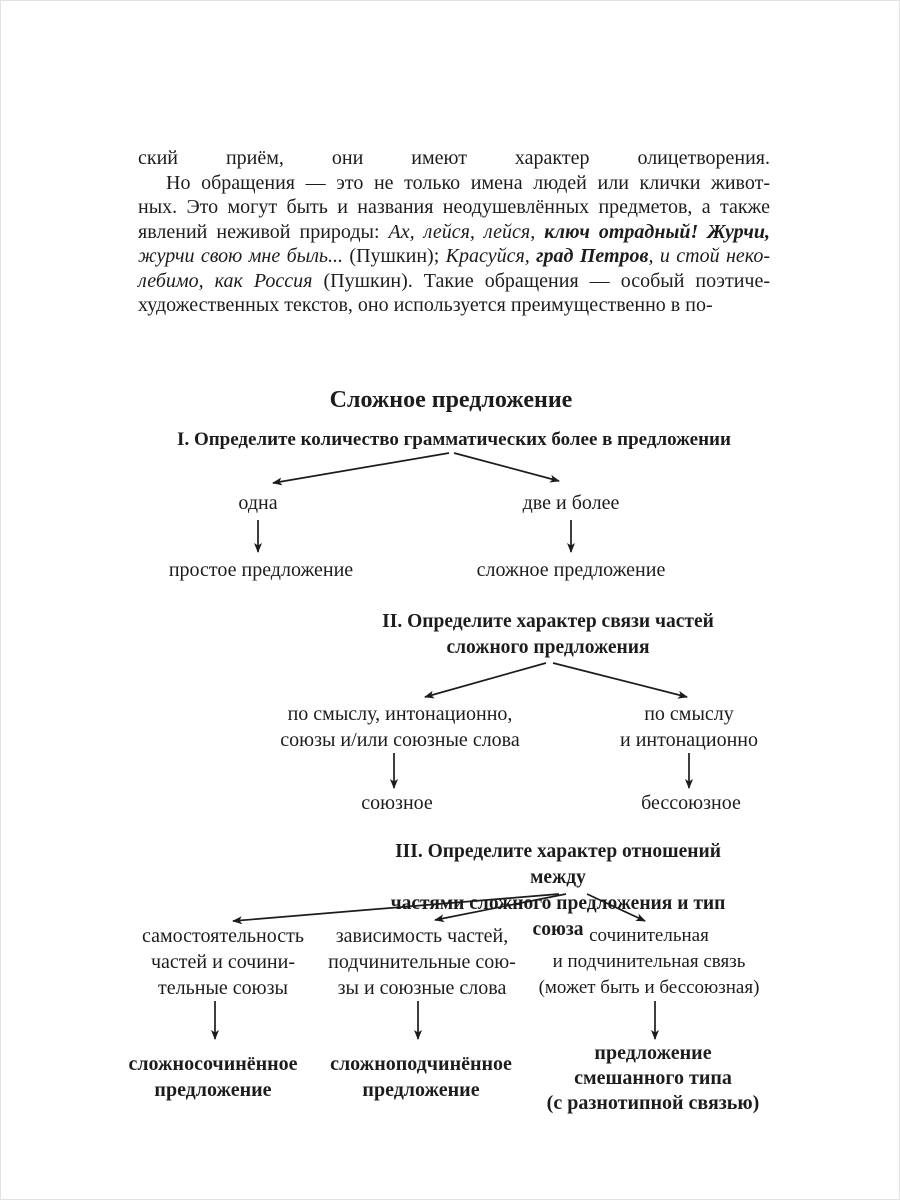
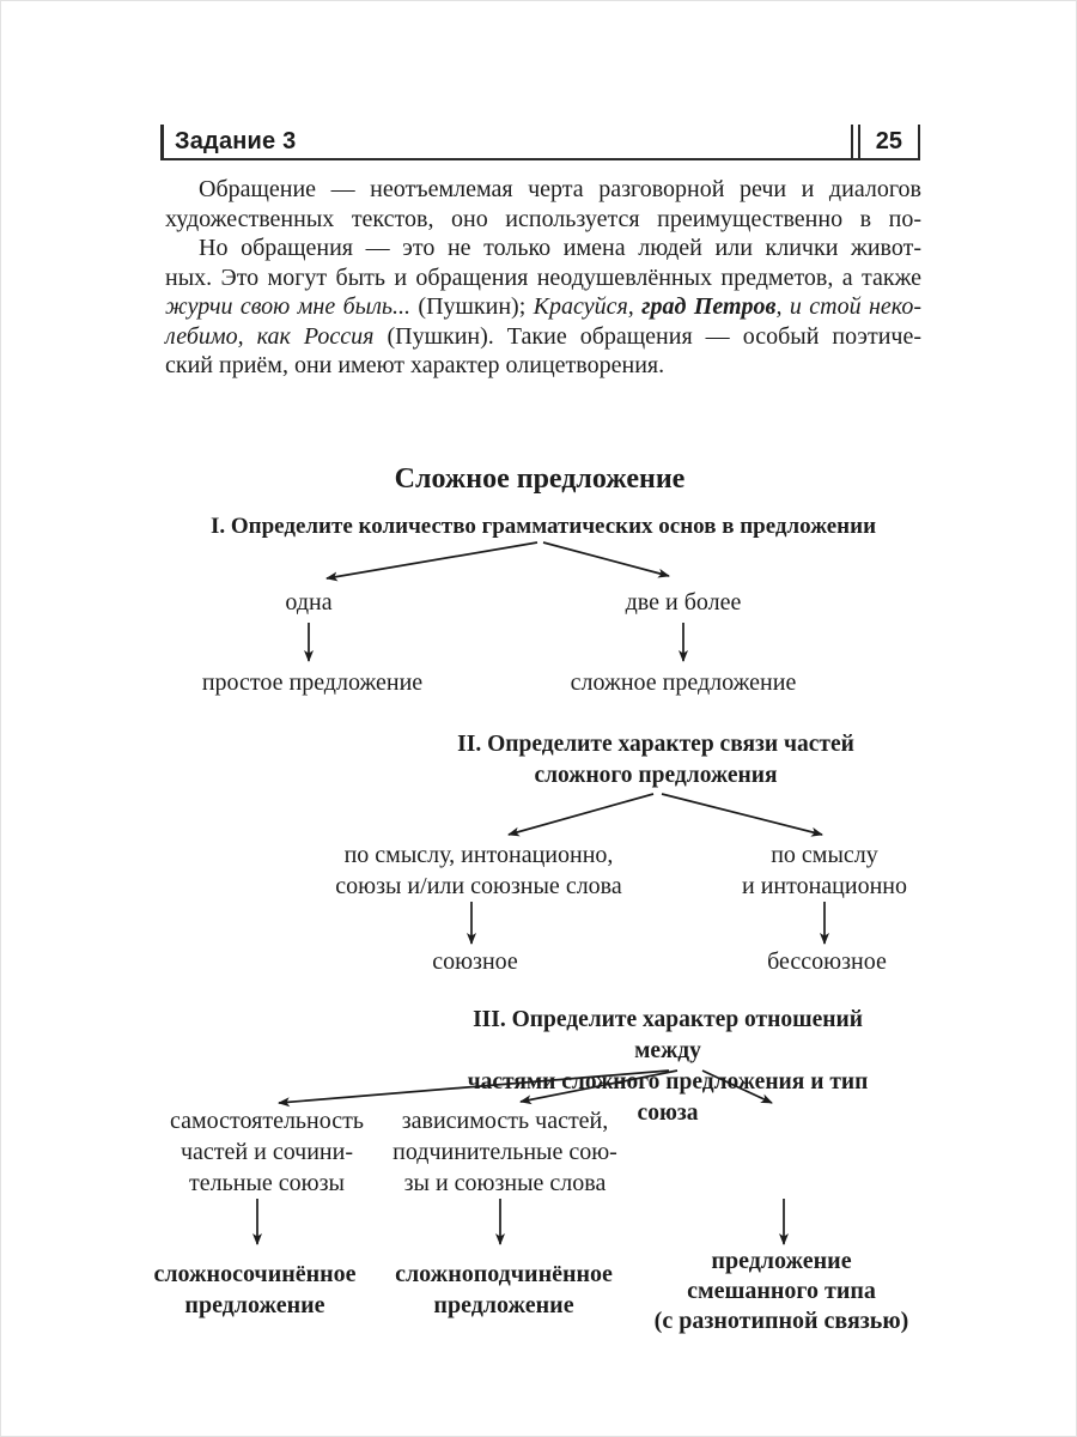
+ Задание 3
+ 25
+ Обращение — неотъемлемая черта разговорной речи и диалогов
- ский приём, они имеют характер олицетворения.
+ художественных текстов, оно используется преимущественно в по-
  Но обращения — это не только имена людей или клички живот-
- ных. Это могут быть и названия неодушевлённых предметов, а также
+ ных. Это могут быть и обращения неодушевлённых предметов, а также
- явлений неживой природы: Ах, лейся, лейся, ключ отрадный! Журчи,
  журчи свою мне быль... (Пушкин); Красуйся, град Петров, и стой неко-
  лебимо, как Россия (Пушкин). Такие обращения — особый поэтиче-
- художественных текстов, оно используется преимущественно в по-
+ ский приём, они имеют характер олицетворения.
  Сложное предложение
- I. Определите количество грамматических более в предложении
+ I. Определите количество грамматических основ в предложении
  одна
  две и более
  простое предложение
  сложное предложение
  II. Определите характер связи частей
  сложного предложения
  по смыслу, интонационно,
  союзы и/или союзные слова
  по смыслу
  и интонационно
  союзное
  бессоюзное
  III. Определите характер отношений между
  частями сложного предложения и тип союза
  самостоятельность
  частей и сочини-
  тельные союзы
  зависимость частей,
  подчинительные сою-
  зы и союзные слова
- сочинительная
- и подчинительная связь
- (может быть и бессоюзная)
  сложносочинённое
  предложение
  сложноподчинённое
  предложение
  предложение
  смешанного типа
  (с разнотипной связью)
